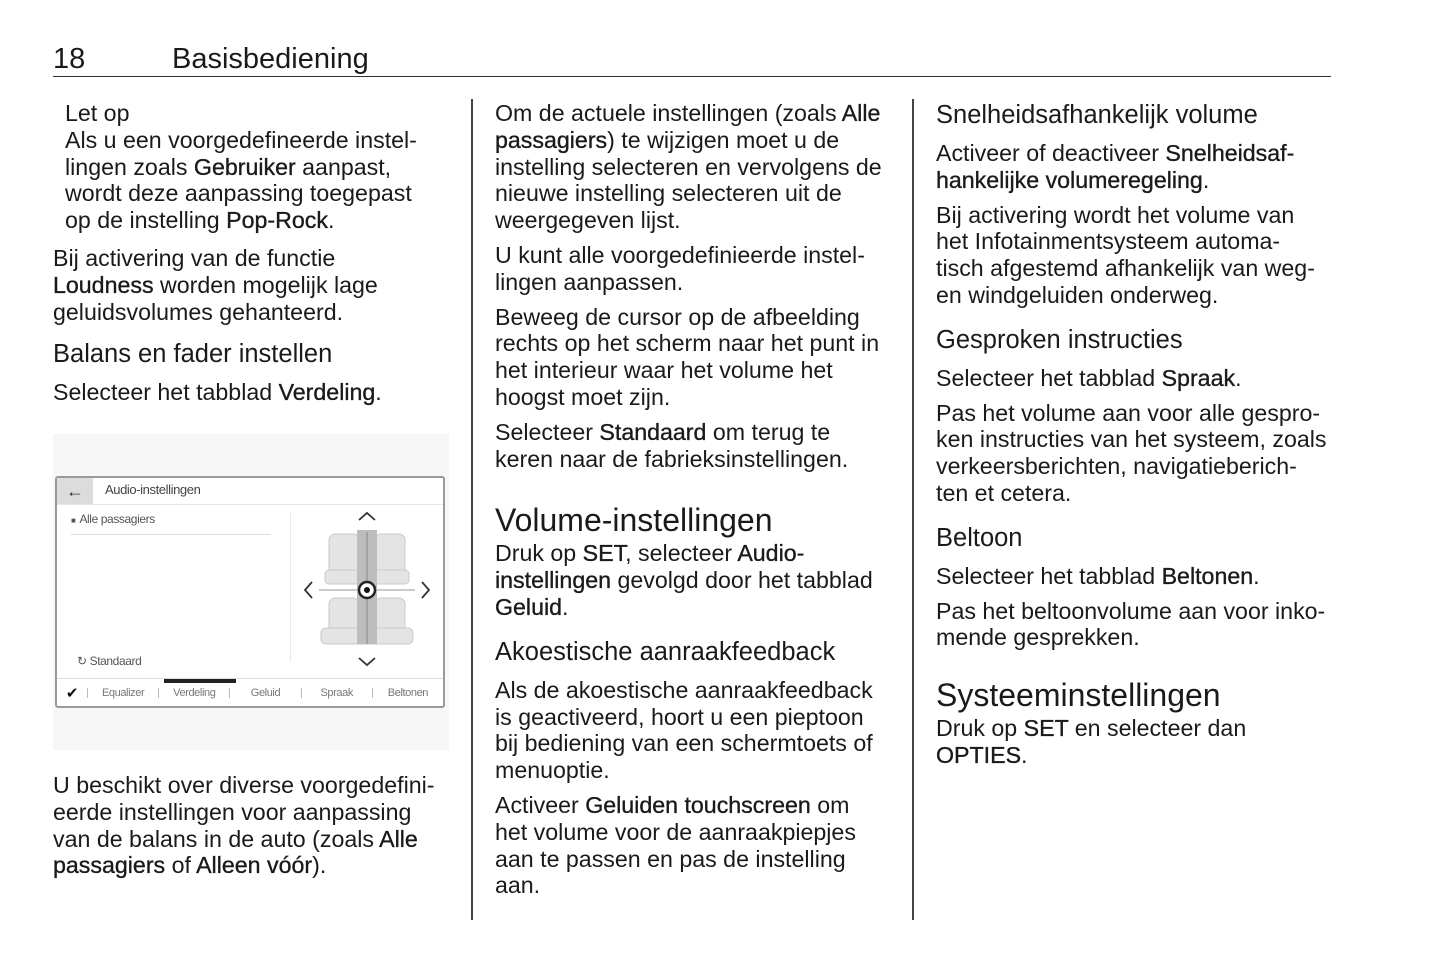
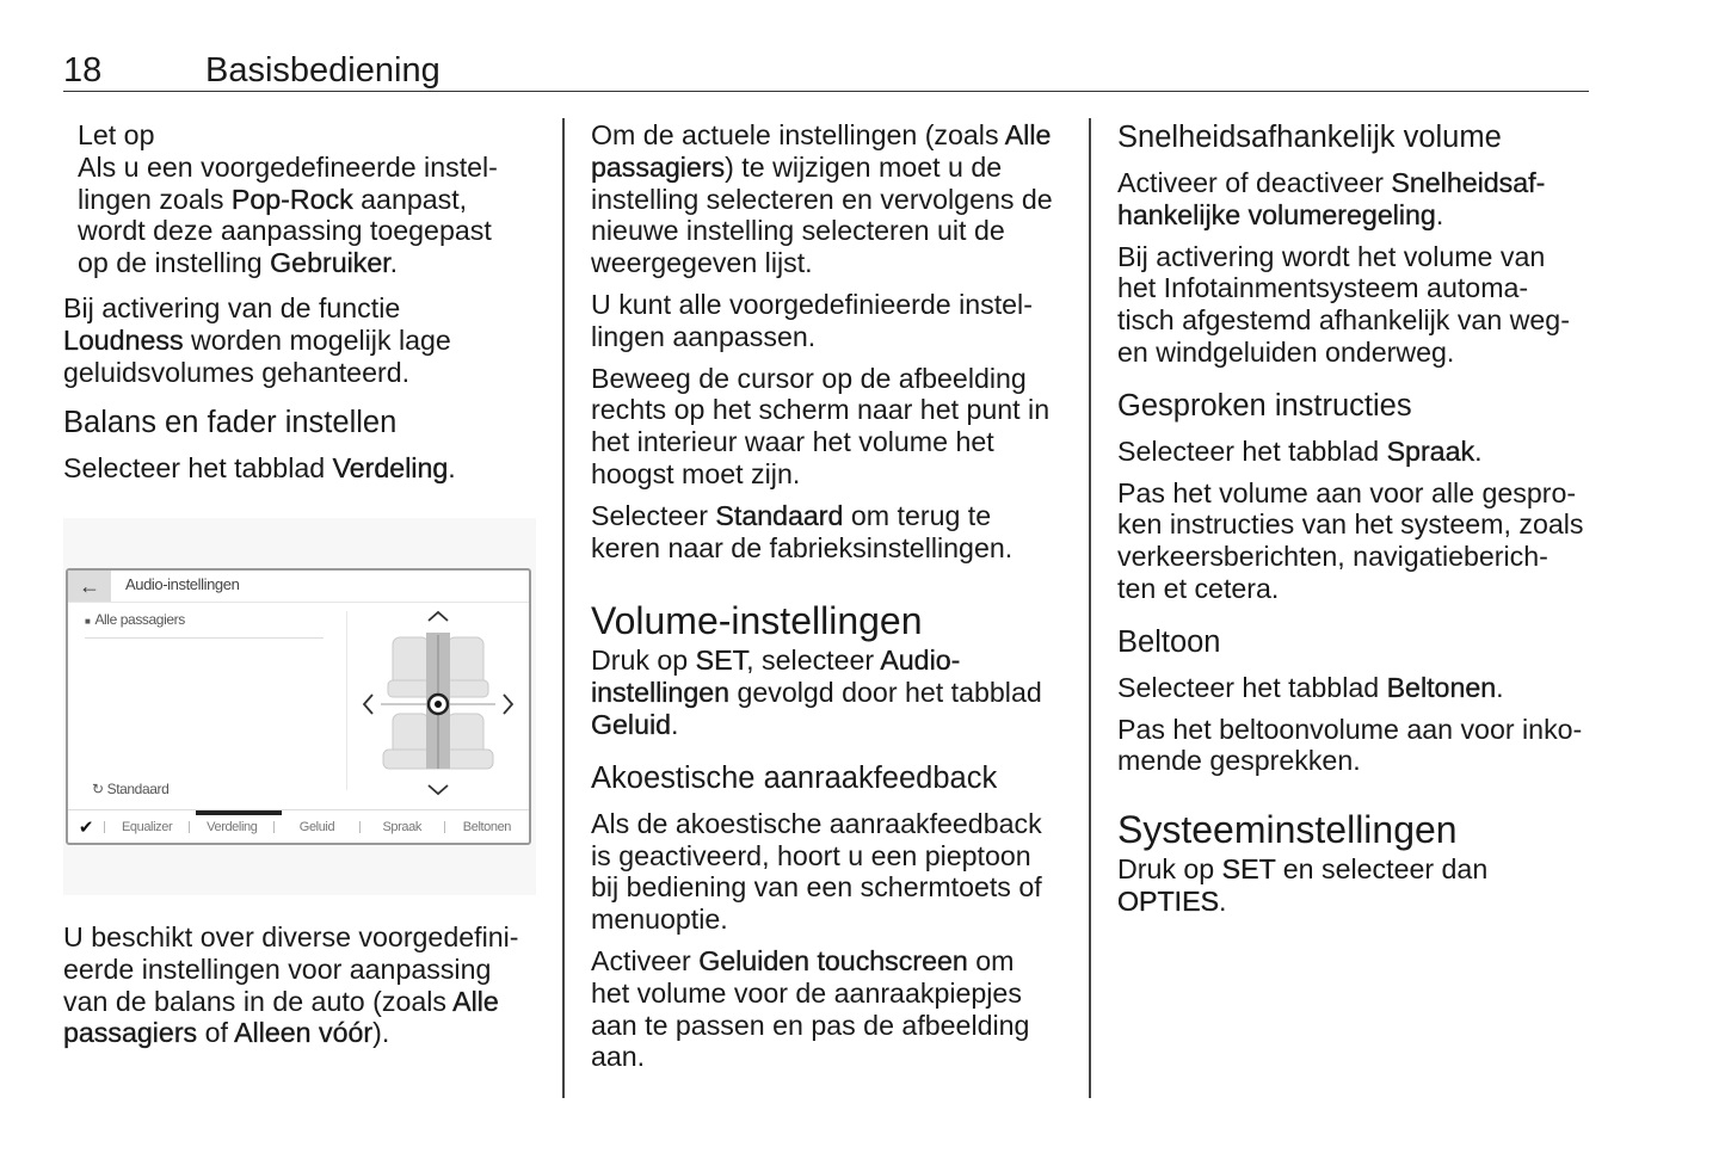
  18
  Basisbediening
  Let op
  Als u een voorgedefineerde instel-
- lingen zoals Gebruiker aanpast,
+ lingen zoals Pop-Rock aanpast,
  wordt deze aanpassing toegepast
- op de instelling Pop-Rock.
+ op de instelling Gebruiker.
  Bij activering van de functie
  Loudness worden mogelijk lage
  geluidsvolumes gehanteerd.
  Balans en fader instellen
  Selecteer het tabblad Verdeling.
  ←
  Audio-instellingen
  ■ Alle passagiers
  ↻ Standaard
  ✔
  Equalizer
  Verdeling
  Geluid
  Spraak
  Beltonen
  U beschikt over diverse voorgedefini-
  eerde instellingen voor aanpassing
  van de balans in de auto (zoals Alle
  passagiers of Alleen vóór).
  Om de actuele instellingen (zoals Alle
  passagiers) te wijzigen moet u de
  instelling selecteren en vervolgens de
  nieuwe instelling selecteren uit de
  weergegeven lijst.
  U kunt alle voorgedefinieerde instel-
  lingen aanpassen.
  Beweeg de cursor op de afbeelding
  rechts op het scherm naar het punt in
  het interieur waar het volume het
  hoogst moet zijn.
  Selecteer Standaard om terug te
  keren naar de fabrieksinstellingen.
  Volume-instellingen
  Druk op SET, selecteer Audio-
  instellingen gevolgd door het tabblad
  Geluid.
  Akoestische aanraakfeedback
  Als de akoestische aanraakfeedback
  is geactiveerd, hoort u een pieptoon
  bij bediening van een schermtoets of
  menuoptie.
  Activeer Geluiden touchscreen om
  het volume voor de aanraakpiepjes
- aan te passen en pas de instelling
+ aan te passen en pas de afbeelding
  aan.
  Snelheidsafhankelijk volume
  Activeer of deactiveer Snelheidsaf-
  hankelijke volumeregeling.
  Bij activering wordt het volume van
  het Infotainmentsysteem automa-
  tisch afgestemd afhankelijk van weg-
  en windgeluiden onderweg.
  Gesproken instructies
  Selecteer het tabblad Spraak.
  Pas het volume aan voor alle gespro-
  ken instructies van het systeem, zoals
  verkeersberichten, navigatieberich-
  ten et cetera.
  Beltoon
  Selecteer het tabblad Beltonen.
  Pas het beltoonvolume aan voor inko-
  mende gesprekken.
  Systeeminstellingen
  Druk op SET en selecteer dan
  OPTIES.
